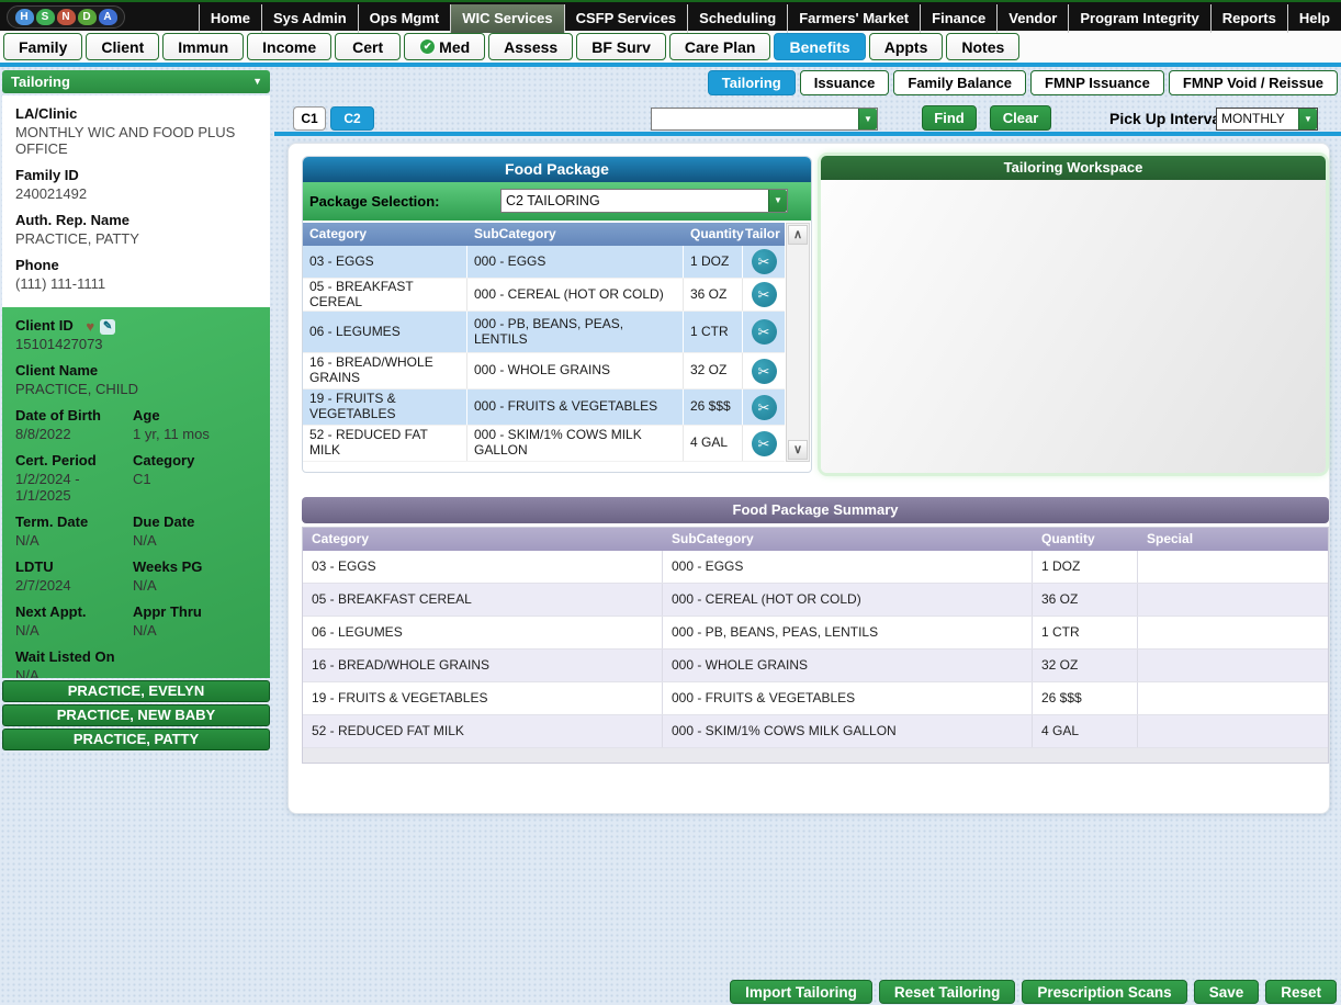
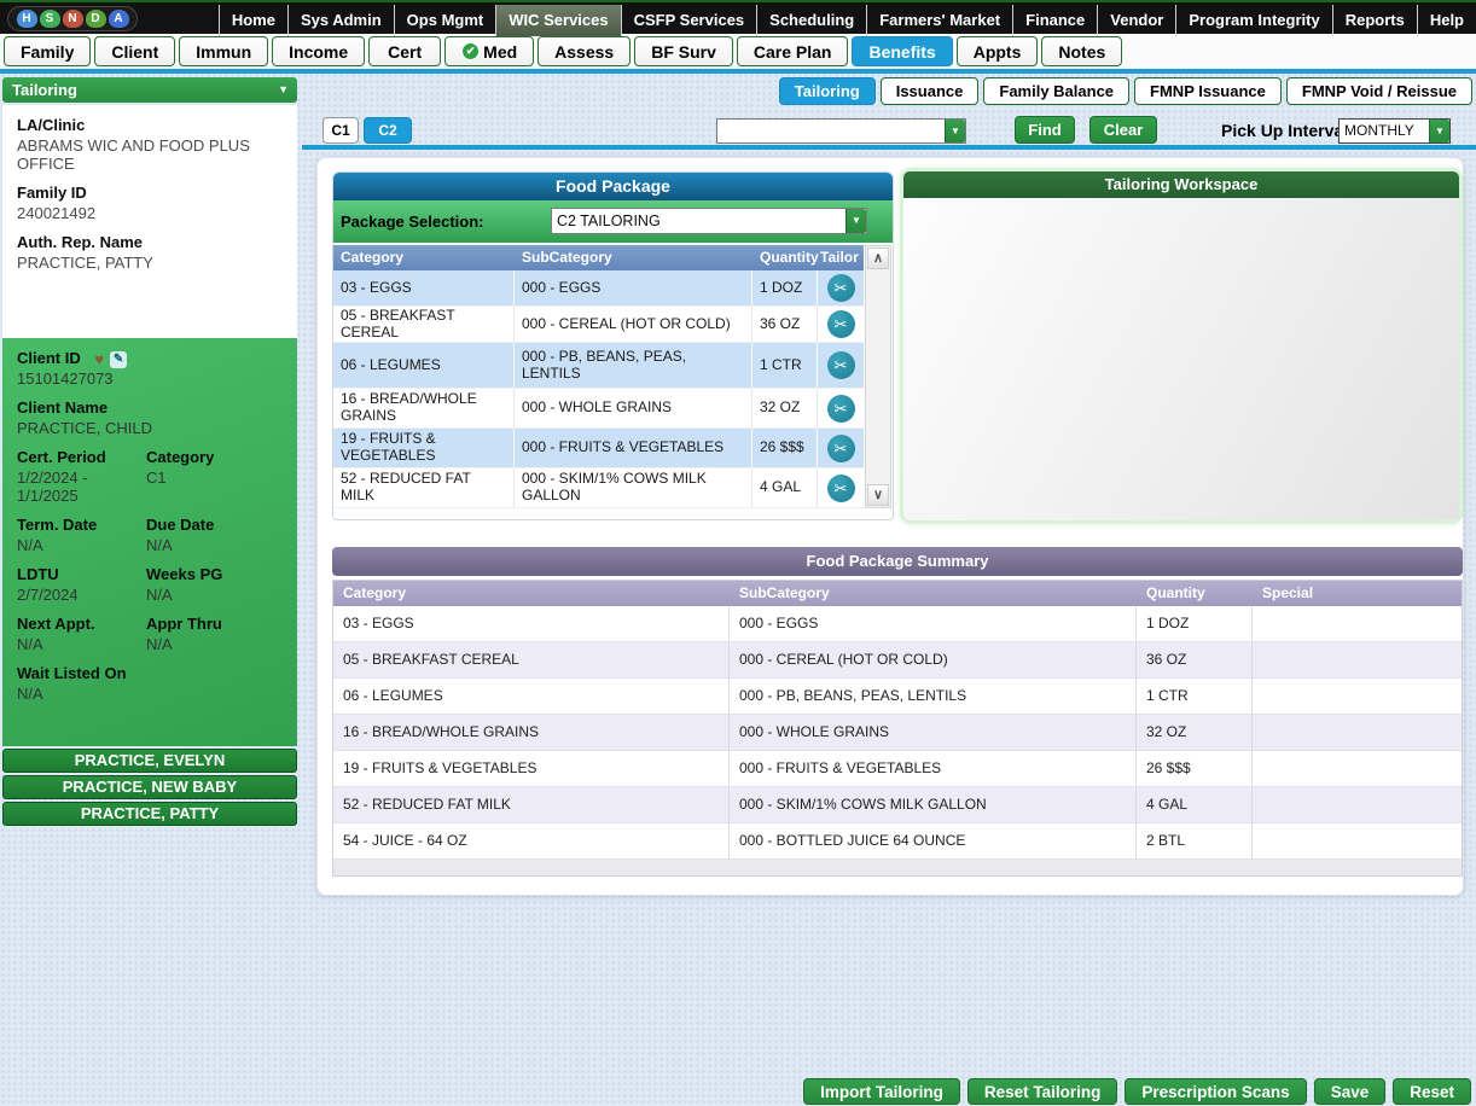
  H
  S
  N
  D
  A
  Home
  Sys Admin
  Ops Mgmt
  WIC Services
  CSFP Services
  Scheduling
  Farmers' Market
  Finance
  Vendor
  Program Integrity
  Reports
  Help
  Family
  Client
  Immun
  Income
  Cert
  ✔
  Med
  Assess
  BF Surv
  Care Plan
  Benefits
  Appts
  Notes
  Tailoring
  ▼
  LA/Clinic
- MONTHLY WIC AND FOOD PLUS OFFICE
+ ABRAMS WIC AND FOOD PLUS OFFICE
  Family ID
  240021492
  Auth. Rep. Name
  PRACTICE, PATTY
- Phone
- (111) 111-1111
  Client ID
  ♥
  ✎
  15101427073
  Client Name
  PRACTICE, CHILD
- Date of Birth
- 8/8/2022
- Age
- 1 yr, 11 mos
  Cert. Period
  1/2/2024 - 1/1/2025
  Category
  C1
  Term. Date
  N/A
  Due Date
  N/A
  LDTU
  2/7/2024
  Weeks PG
  N/A
  Next Appt.
  N/A
  Appr Thru
  N/A
  Wait Listed On
  N/A
  PRACTICE, EVELYN
  PRACTICE, NEW BABY
  PRACTICE, PATTY
  Tailoring
  Issuance
  Family Balance
  FMNP Issuance
  FMNP Void / Reissue
  C1
  C2
  ▼
  Find
  Clear
  Pick Up Interv
  MONTHLY
  ▼
  Food Package
  Package Selection:
  C2 TAILORING
  ▼
  Category
  SubCategory
  Quantity
  Tailor
  03 - EGGS
  000 - EGGS
  1 DOZ
  ✂
  05 - BREAKFAST CEREAL
  000 - CEREAL (HOT OR COLD)
  36 OZ
  ✂
  06 - LEGUMES
  000 - PB, BEANS, PEAS, LENTILS
  1 CTR
  ✂
  16 - BREAD/WHOLE GRAINS
  000 - WHOLE GRAINS
  32 OZ
  ✂
  19 - FRUITS & VEGETABLES
  000 - FRUITS & VEGETABLES
  26 $$$
  ✂
  52 - REDUCED FAT MILK
  000 - SKIM/1% COWS MILK GALLON
  4 GAL
  ✂
  ∧
  ∨
  Tailoring Workspace
  Food Package Summary
  Category
  SubCategory
  Quantity
  Special
  03 - EGGS
  000 - EGGS
  1 DOZ
  05 - BREAKFAST CEREAL
  000 - CEREAL (HOT OR COLD)
  36 OZ
  06 - LEGUMES
  000 - PB, BEANS, PEAS, LENTILS
  1 CTR
  16 - BREAD/WHOLE GRAINS
  000 - WHOLE GRAINS
  32 OZ
  19 - FRUITS & VEGETABLES
  000 - FRUITS & VEGETABLES
  26 $$$
  52 - REDUCED FAT MILK
  000 - SKIM/1% COWS MILK GALLON
  4 GAL
+ 54 - JUICE - 64 OZ
+ 000 - BOTTLED JUICE 64 OUNCE
+ 2 BTL
  Import Tailoring
  Reset Tailoring
  Prescription Scans
  Save
  Reset
